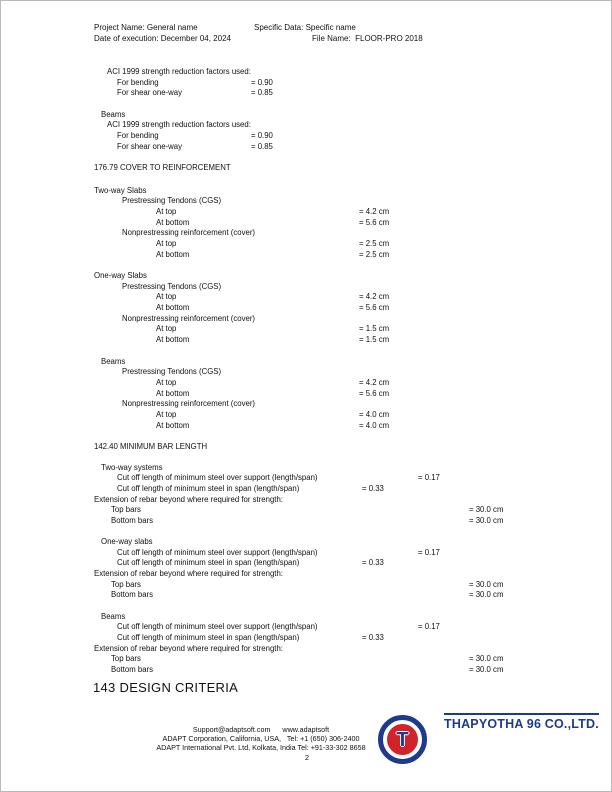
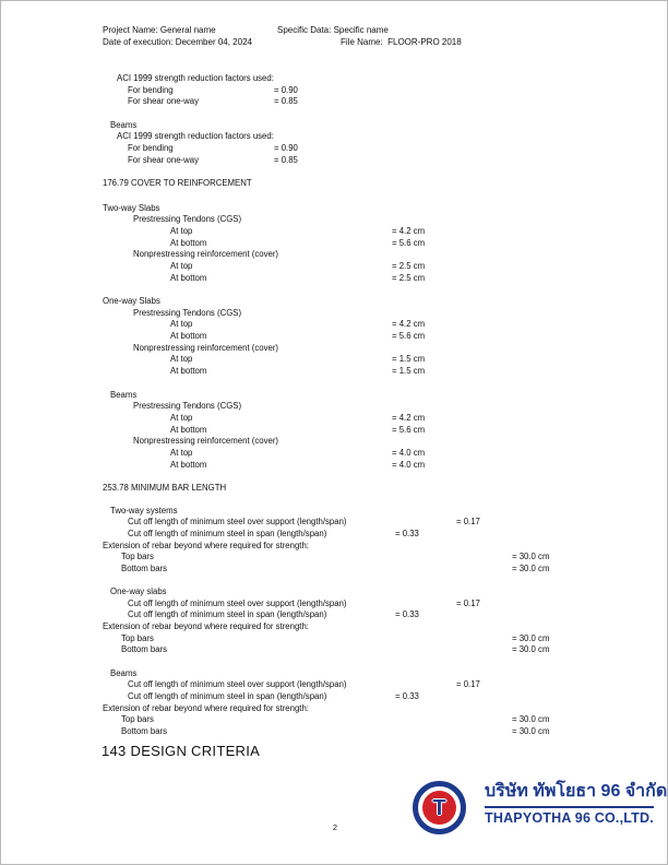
  Project Name: General name
  Specific Data: Specific name
  Date of execution: December 04, 2024
  File Name: FLOOR-PRO 2018
  ACI 1999 strength reduction factors used:
  For bending
  = 0.90
  For shear one-way
  = 0.85
  Beams
  ACI 1999 strength reduction factors used:
  For bending
  = 0.90
  For shear one-way
  = 0.85
  176.79 COVER TO REINFORCEMENT
  Two-way Slabs
  Prestressing Tendons (CGS)
  At top
  = 4.2 cm
  At bottom
  = 5.6 cm
  Nonprestressing reinforcement (cover)
  At top
  = 2.5 cm
  At bottom
  = 2.5 cm
  One-way Slabs
  Prestressing Tendons (CGS)
  At top
  = 4.2 cm
  At bottom
  = 5.6 cm
  Nonprestressing reinforcement (cover)
  At top
  = 1.5 cm
  At bottom
  = 1.5 cm
  Beams
  Prestressing Tendons (CGS)
  At top
  = 4.2 cm
  At bottom
  = 5.6 cm
  Nonprestressing reinforcement (cover)
  At top
  = 4.0 cm
  At bottom
  = 4.0 cm
- 142.40 MINIMUM BAR LENGTH
+ 253.78 MINIMUM BAR LENGTH
  Two-way systems
  Cut off length of minimum steel over support (length/span)
  = 0.17
  Cut off length of minimum steel in span (length/span)
  = 0.33
  Extension of rebar beyond where required for strength:
  Top bars
  = 30.0 cm
  Bottom bars
  = 30.0 cm
  One-way slabs
  Cut off length of minimum steel over support (length/span)
  = 0.17
  Cut off length of minimum steel in span (length/span)
  = 0.33
  Extension of rebar beyond where required for strength:
  Top bars
  = 30.0 cm
  Bottom bars
  = 30.0 cm
  Beams
  Cut off length of minimum steel over support (length/span)
  = 0.17
  Cut off length of minimum steel in span (length/span)
  = 0.33
  Extension of rebar beyond where required for strength:
  Top bars
  = 30.0 cm
  Bottom bars
  = 30.0 cm
  143 DESIGN CRITERIA
- Support@adaptsoft.com www.adaptsoft
- ADAPT Corporation, California, USA, Tel: +1 (650) 306-2400
- ADAPT International Pvt. Ltd, Kolkata, India Tel: +91-33-302 8658
  2
  T
+ บริษัท ทัพโยธา 96 จำกัด
  THAPYOTHA 96 CO.,LTD.
